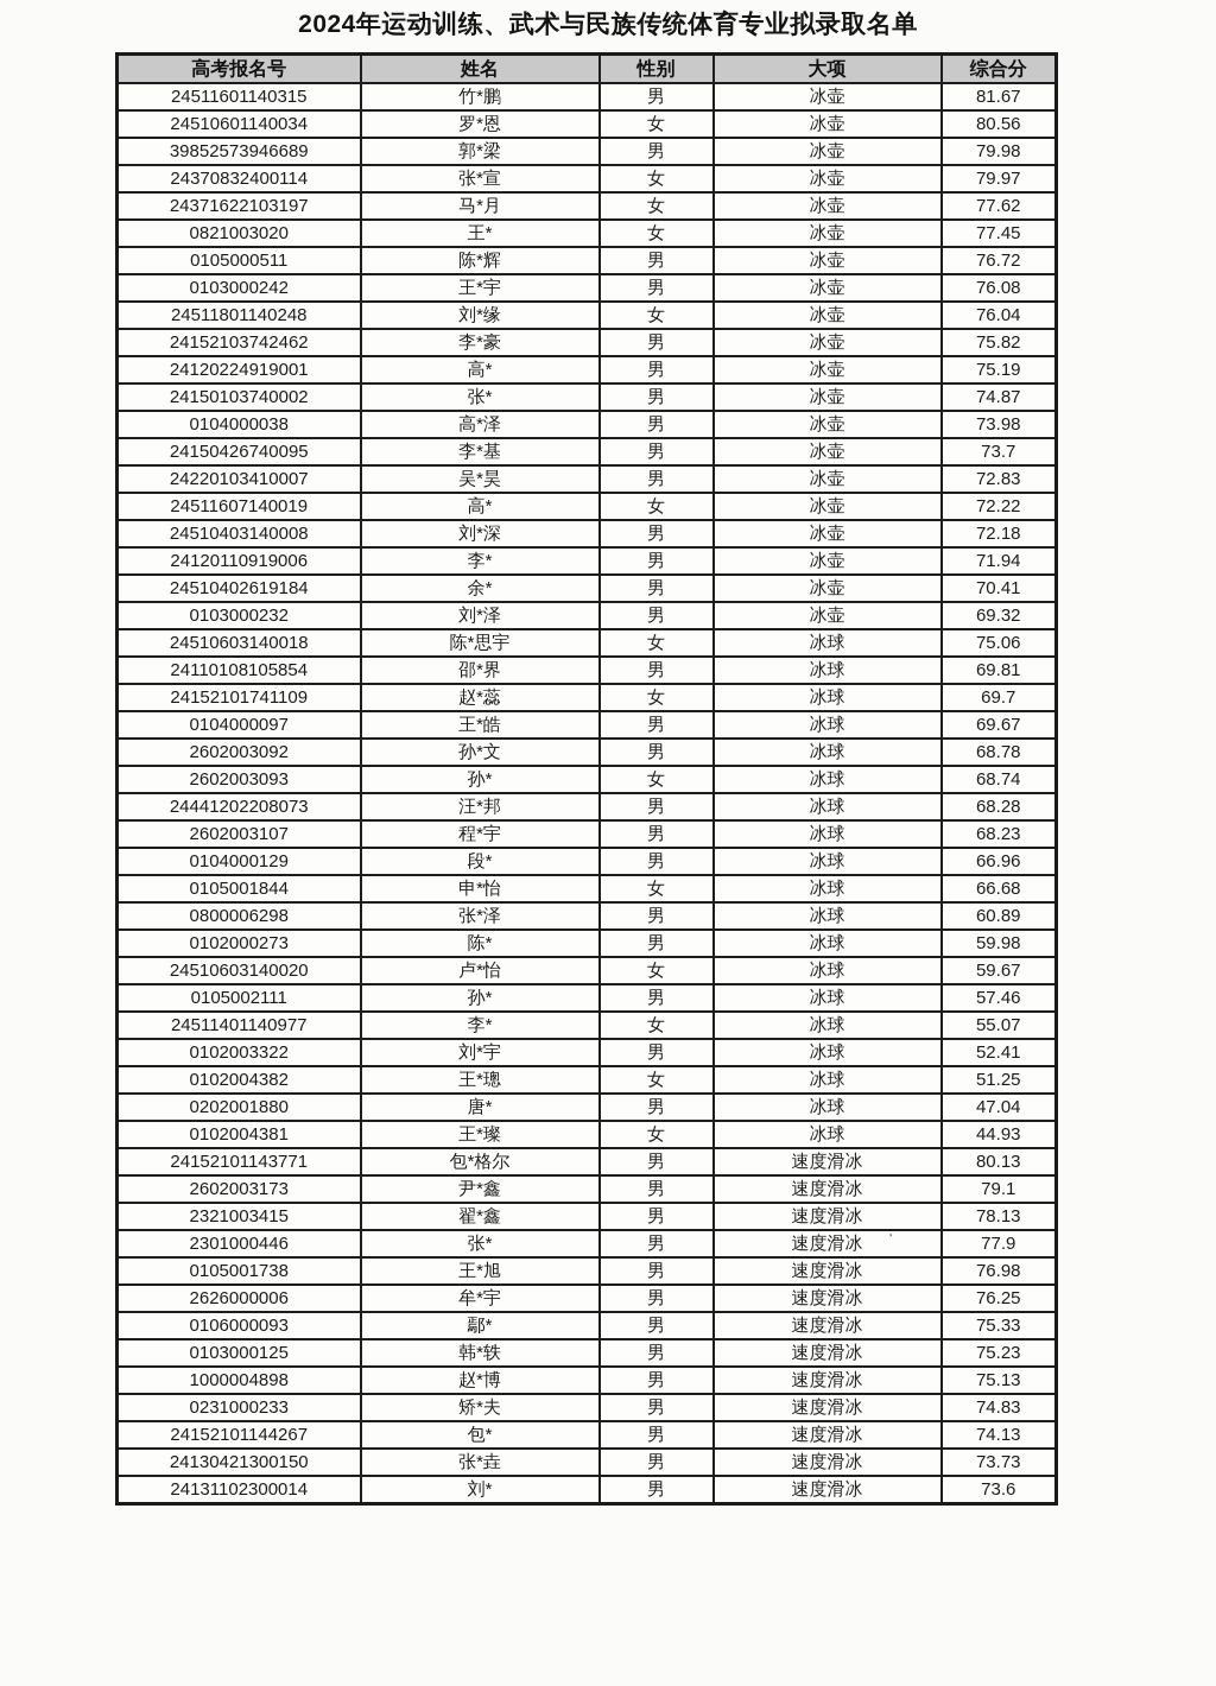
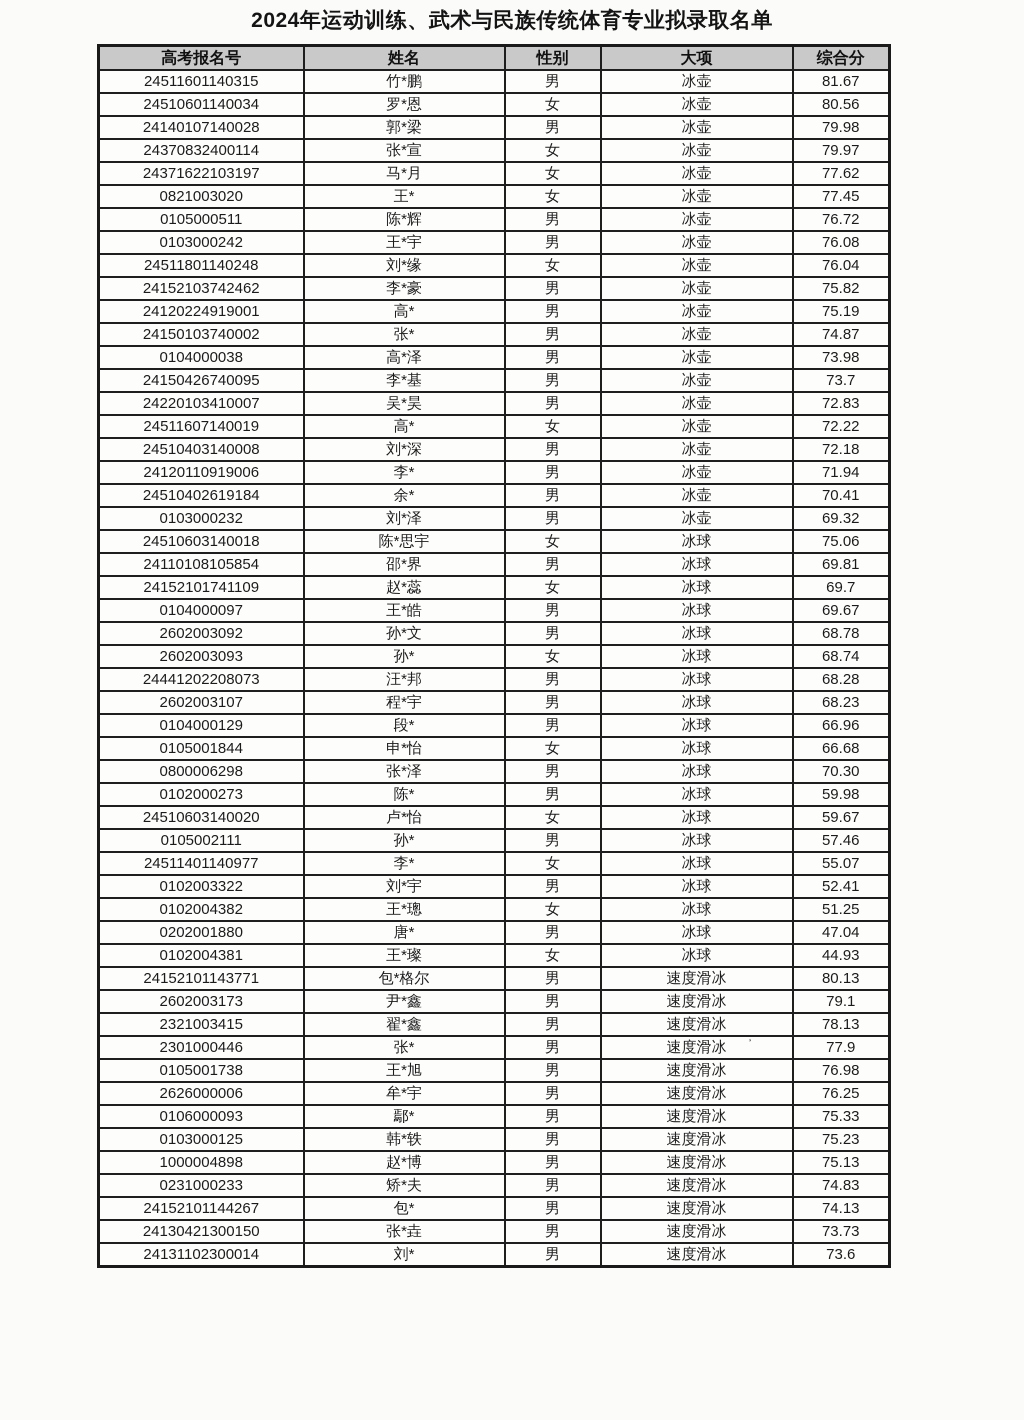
  2024年运动训练、武术与民族传统体育专业拟录取名单
  高考报名号	姓名	性别	大项	综合分
  24511601140315	竹*鹏	男	冰壶	81.67
  24510601140034	罗*恩	女	冰壶	80.56
- 39852573946689	郭*梁	男	冰壶	79.98
+ 24140107140028	郭*梁	男	冰壶	79.98
  24370832400114	张*宣	女	冰壶	79.97
  24371622103197	马*月	女	冰壶	77.62
  0821003020	王*	女	冰壶	77.45
  0105000511	陈*辉	男	冰壶	76.72
  0103000242	王*宇	男	冰壶	76.08
  24511801140248	刘*缘	女	冰壶	76.04
  24152103742462	李*豪	男	冰壶	75.82
  24120224919001	高*	男	冰壶	75.19
  24150103740002	张*	男	冰壶	74.87
  0104000038	高*泽	男	冰壶	73.98
  24150426740095	李*基	男	冰壶	73.7
  24220103410007	吴*昊	男	冰壶	72.83
  24511607140019	高*	女	冰壶	72.22
  24510403140008	刘*深	男	冰壶	72.18
  24120110919006	李*	男	冰壶	71.94
  24510402619184	余*	男	冰壶	70.41
  0103000232	刘*泽	男	冰壶	69.32
  24510603140018	陈*思宇	女	冰球	75.06
  24110108105854	邵*界	男	冰球	69.81
  24152101741109	赵*蕊	女	冰球	69.7
  0104000097	王*皓	男	冰球	69.67
  2602003092	孙*文	男	冰球	68.78
  2602003093	孙*	女	冰球	68.74
  24441202208073	汪*邦	男	冰球	68.28
  2602003107	程*宇	男	冰球	68.23
  0104000129	段*	男	冰球	66.96
  0105001844	申*怡	女	冰球	66.68
- 0800006298	张*泽	男	冰球	60.89
+ 0800006298	张*泽	男	冰球	70.30
  0102000273	陈*	男	冰球	59.98
  24510603140020	卢*怡	女	冰球	59.67
  0105002111	孙*	男	冰球	57.46
  24511401140977	李*	女	冰球	55.07
  0102003322	刘*宇	男	冰球	52.41
  0102004382	王*璁	女	冰球	51.25
  0202001880	唐*	男	冰球	47.04
  0102004381	王*璨	女	冰球	44.93
  24152101143771	包*格尔	男	速度滑冰	80.13
  2602003173	尹*鑫	男	速度滑冰	79.1
  2321003415	翟*鑫	男	速度滑冰	78.13
  2301000446	张*	男	速度滑冰	77.9
  0105001738	王*旭	男	速度滑冰	76.98
  2626000006	牟*宇	男	速度滑冰	76.25
  0106000093	鄢*	男	速度滑冰	75.33
  0103000125	韩*轶	男	速度滑冰	75.23
  1000004898	赵*博	男	速度滑冰	75.13
  0231000233	矫*夫	男	速度滑冰	74.83
  24152101144267	包*	男	速度滑冰	74.13
  24130421300150	张*垚	男	速度滑冰	73.73
  24131102300014	刘*	男	速度滑冰	73.6
